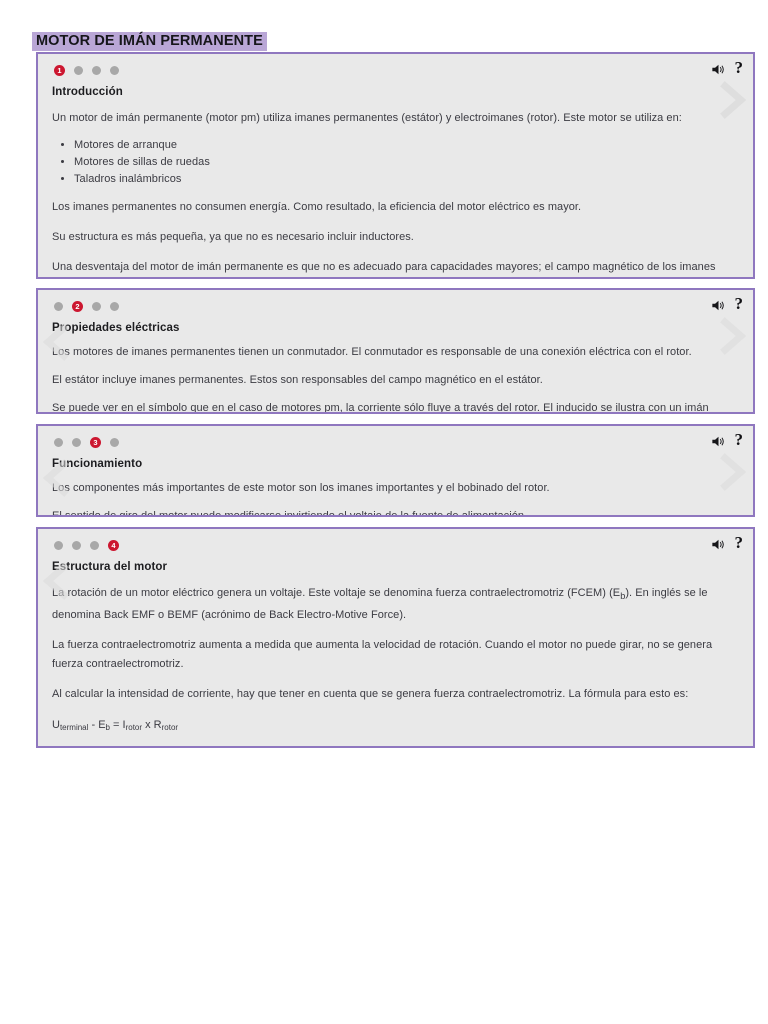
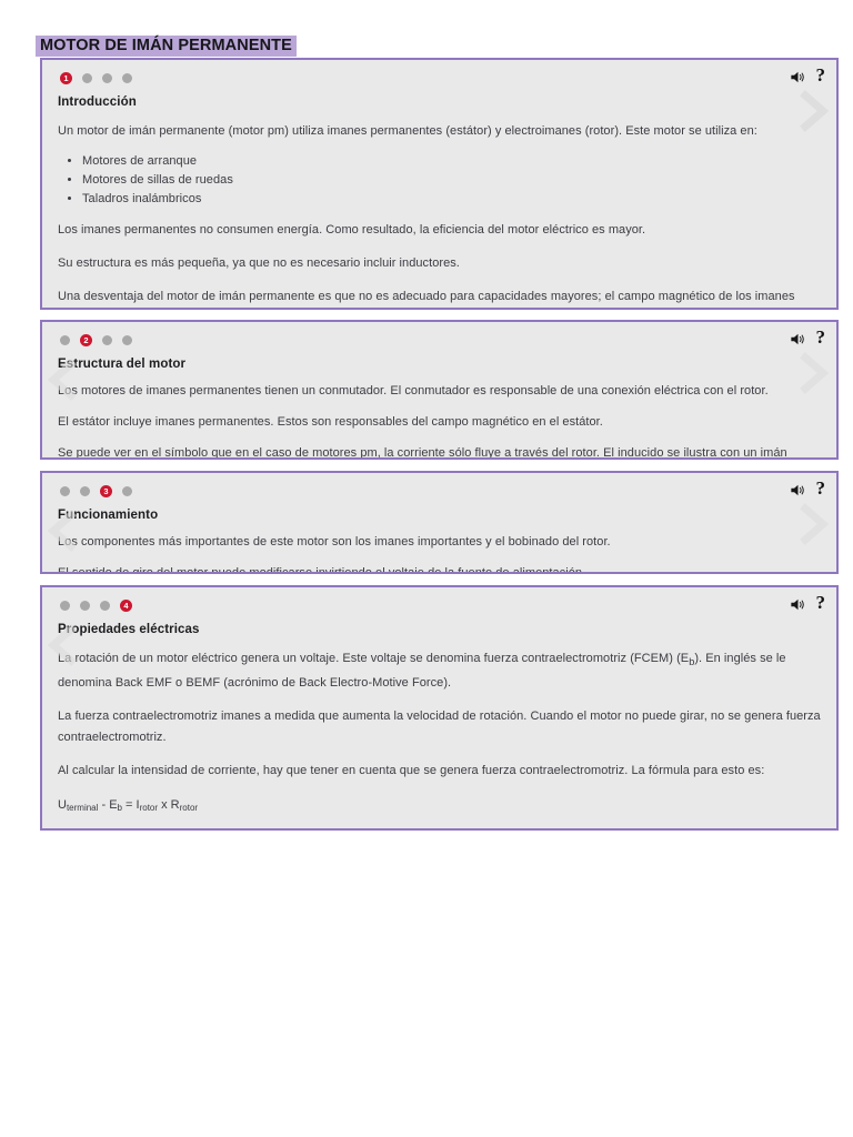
  MOTOR DE IMÁN PERMANENTE
  ?
  1
  Introducción
  Un motor de imán permanente (motor pm) utiliza imanes permanentes (estátor) y electroimanes (rotor). Este motor se utiliza en:
  Motores de arranque
  Motores de sillas de ruedas
  Taladros inalámbricos
  Los imanes permanentes no consumen energía. Como resultado, la eficiencia del motor eléctrico es mayor.
  Su estructura es más pequeña, ya que no es necesario incluir inductores.
  Una desventaja del motor de imán permanente es que no es adecuado para capacidades mayores; el campo magnético de los imanes
  ?
  2
- Propiedades eléctricas
+ Estructura del motor
  Los motores de imanes permanentes tienen un conmutador. El conmutador es responsable de una conexión eléctrica con el rotor.
  El estátor incluye imanes permanentes. Estos son responsables del campo magnético en el estátor.
  Se puede ver en el símbolo que en el caso de motores pm, la corriente sólo fluye a través del rotor. El inducido se ilustra con un imán
  ?
  3
  Funcionamiento
  Los componentes más importantes de este motor son los imanes importantes y el bobinado del rotor.
  ?
  4
- Estructura del motor
+ Propiedades eléctricas
  La rotación de un motor eléctrico genera un voltaje. Este voltaje se denomina fuerza contraelectromotriz (FCEM) (Eb). En inglés se le denomina Back EMF o BEMF (acrónimo de Back Electro-Motive Force).
- La fuerza contraelectromotriz aumenta a medida que aumenta la velocidad de rotación. Cuando el motor no puede girar, no se genera fuerza contraelectromotriz.
+ La fuerza contraelectromotriz imanes a medida que aumenta la velocidad de rotación. Cuando el motor no puede girar, no se genera fuerza contraelectromotriz.
  Al calcular la intensidad de corriente, hay que tener en cuenta que se genera fuerza contraelectromotriz. La fórmula para esto es:
  Uterminal - Eb = Irotor x Rrotor
